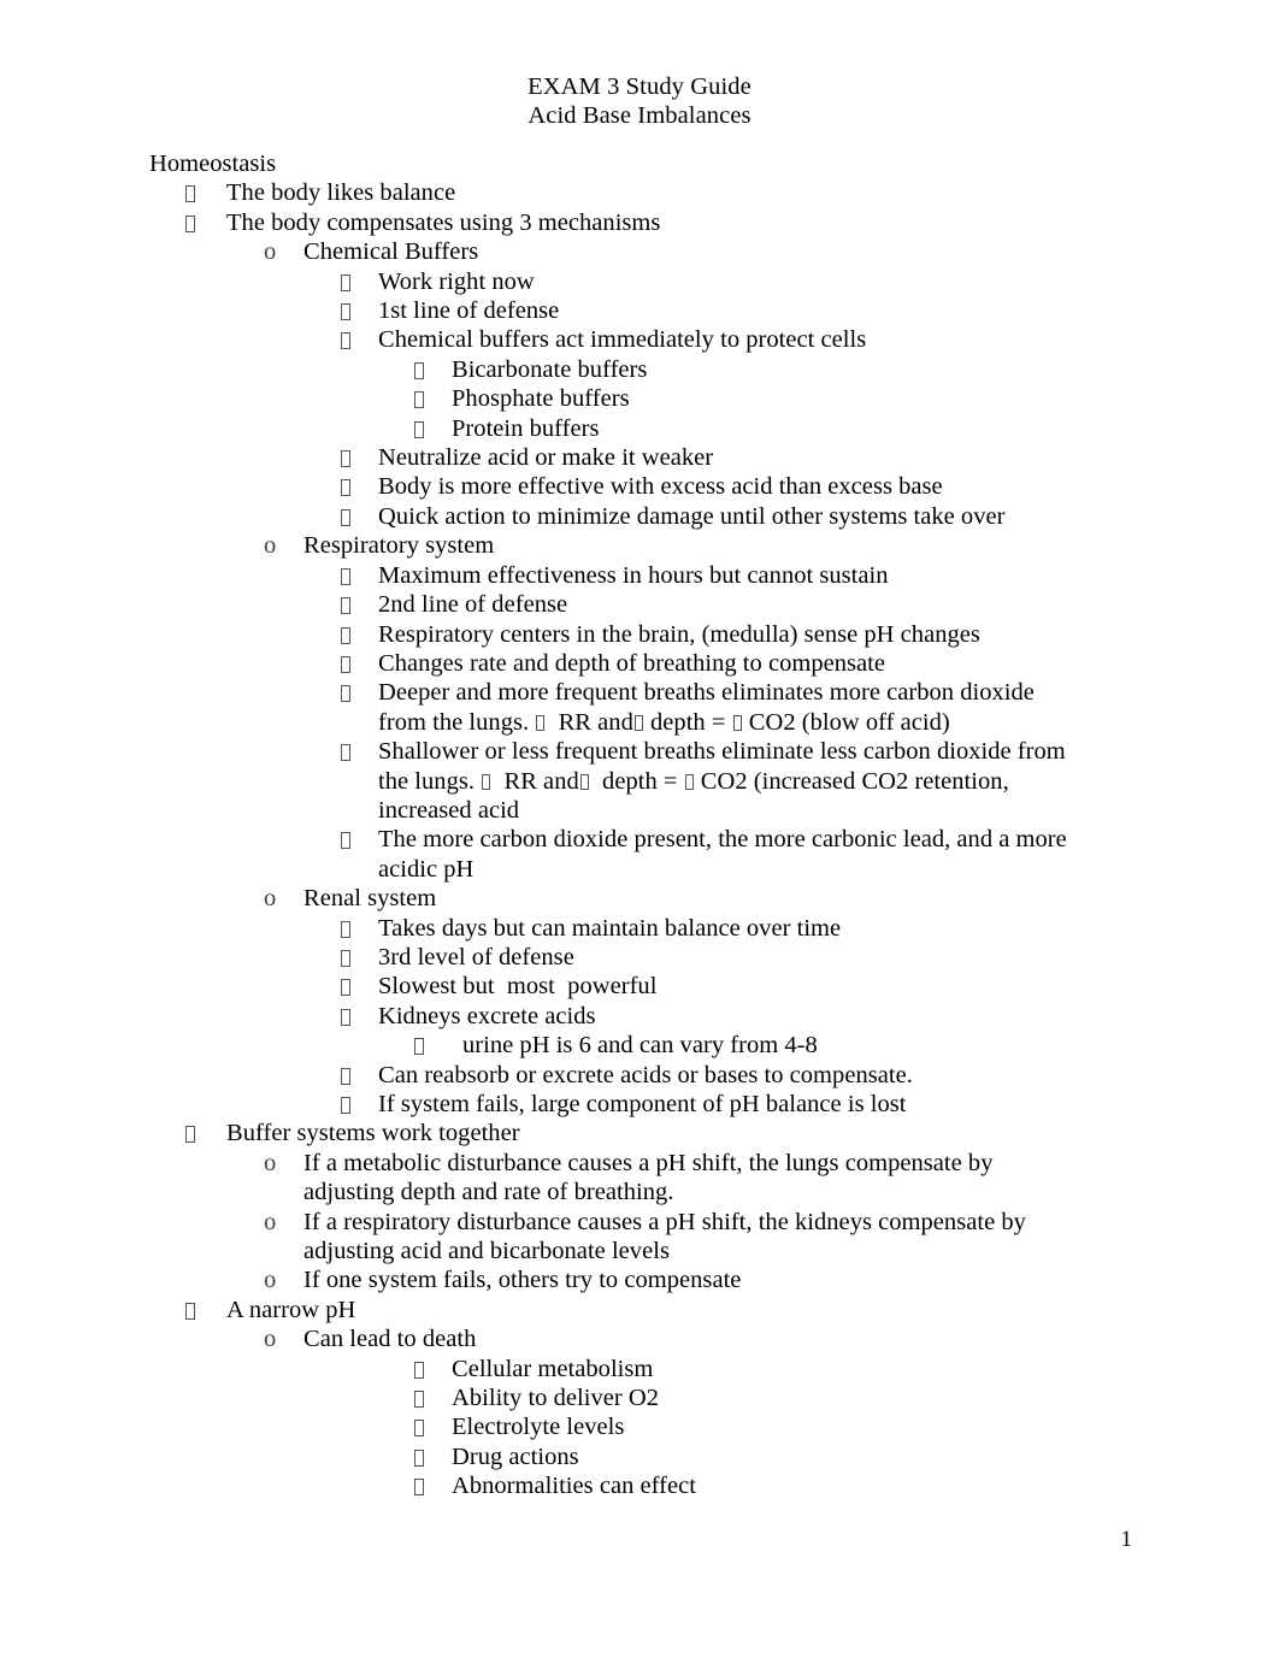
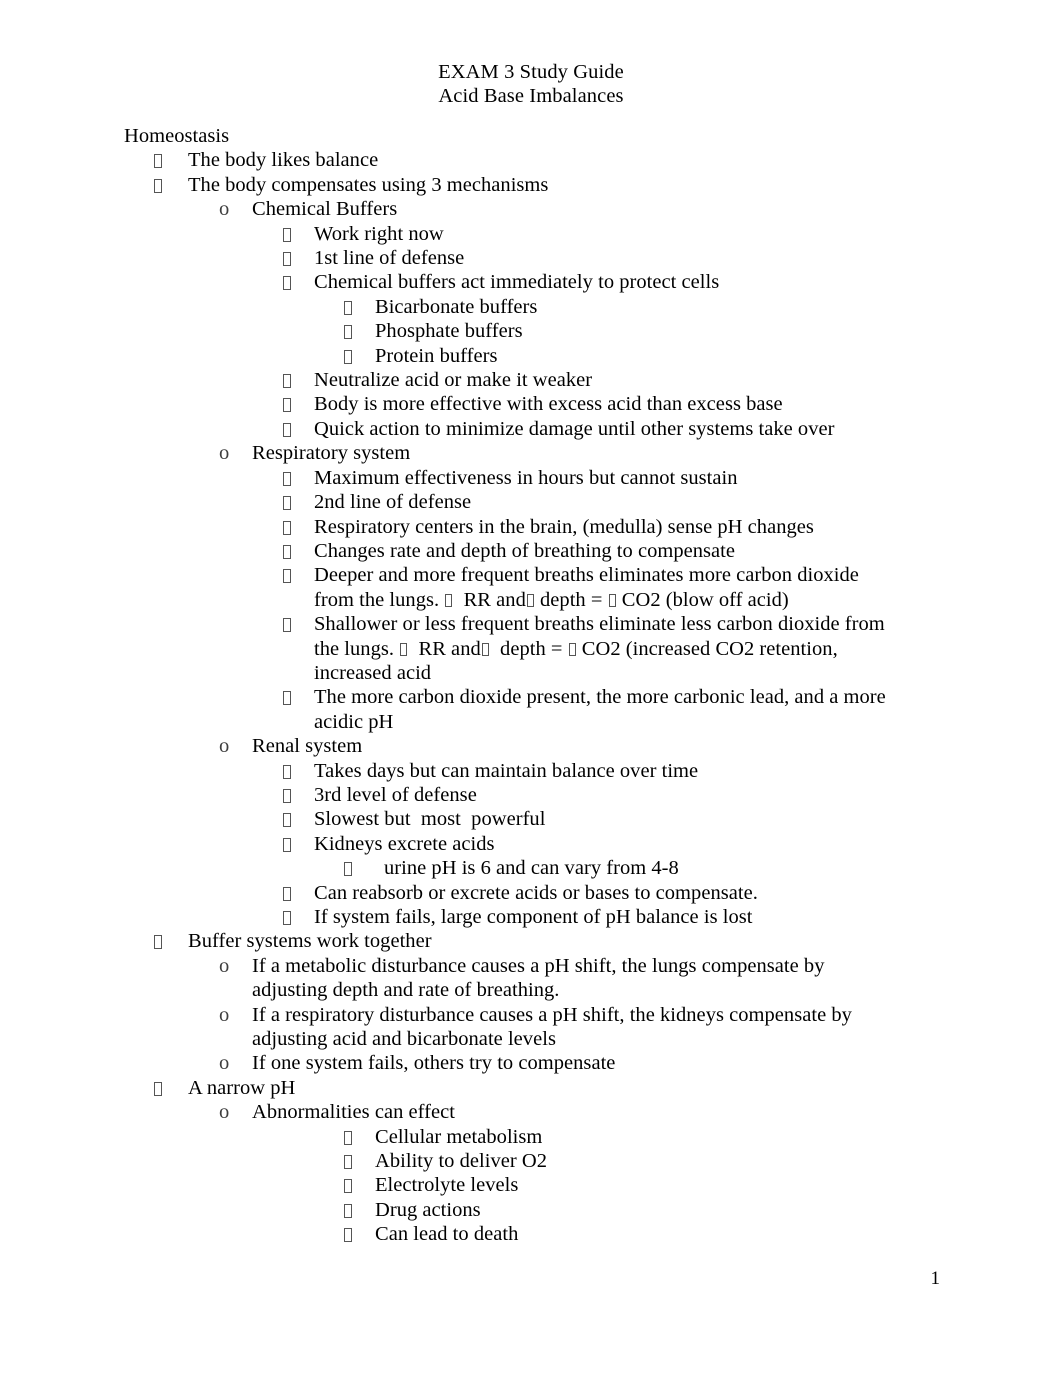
  EXAM 3 Study Guide
  Acid Base Imbalances
  Homeostasis
  The body likes balance
  The body compensates using 3 mechanisms
  o
  Chemical Buffers
  Work right now
  1st line of defense
  Chemical buffers act immediately to protect cells
  Bicarbonate buffers
  Phosphate buffers
  Protein buffers
  Neutralize acid or make it weaker
  Body is more effective with excess acid than excess base
  Quick action to minimize damage until other systems take over
  o
  Respiratory system
  Maximum effectiveness in hours but cannot sustain
  2nd line of defense
  Respiratory centers in the brain, (medulla) sense pH changes
  Changes rate and depth of breathing to compensate
  Deeper and more frequent breaths eliminates more carbon dioxide from the lungs. RR and depth = CO2 (blow off acid)
  Shallower or less frequent breaths eliminate less carbon dioxide from the lungs. RR and depth = CO2 (increased CO2 retention, increased acid
  The more carbon dioxide present, the more carbonic lead, and a more acidic pH
  o
  Renal system
  Takes days but can maintain balance over time
  3rd level of defense
  Slowest but most powerful
  Kidneys excrete acids
  urine pH is 6 and can vary from 4-8
  Can reabsorb or excrete acids or bases to compensate.
  If system fails, large component of pH balance is lost
  Buffer systems work together
  o
  If a metabolic disturbance causes a pH shift, the lungs compensate by adjusting depth and rate of breathing.
  o
  If a respiratory disturbance causes a pH shift, the kidneys compensate by adjusting acid and bicarbonate levels
  o
  If one system fails, others try to compensate
  A narrow pH
  o
- Can lead to death
+ Abnormalities can effect
  Cellular metabolism
  Ability to deliver O2
  Electrolyte levels
  Drug actions
- Abnormalities can effect
+ Can lead to death
  1
